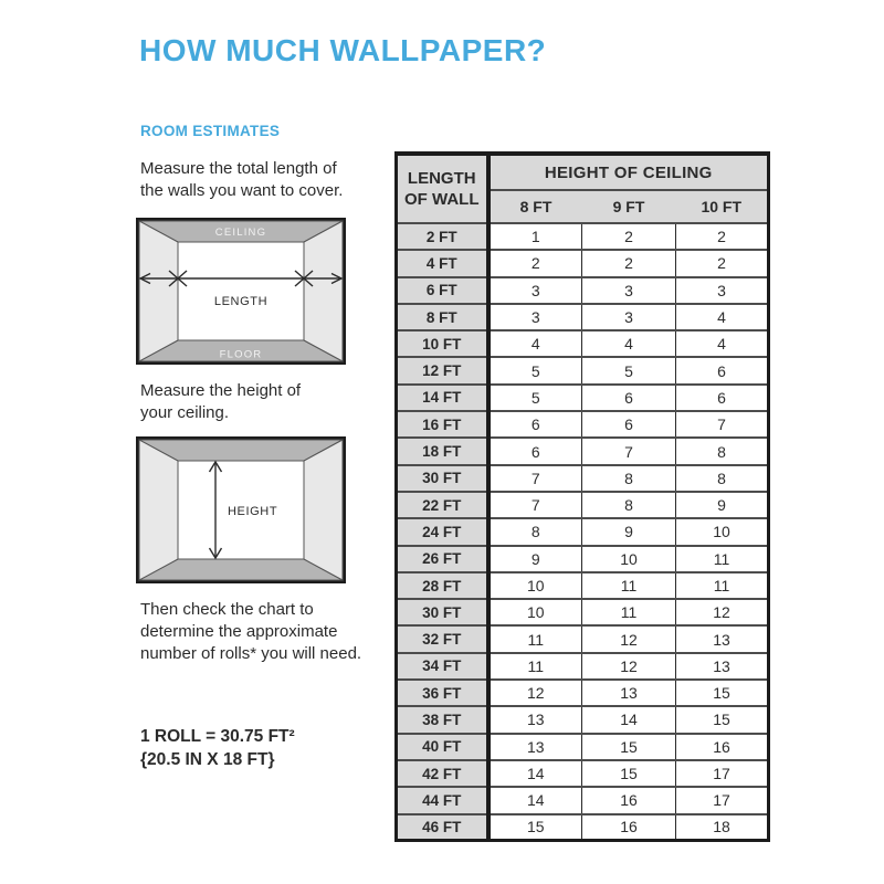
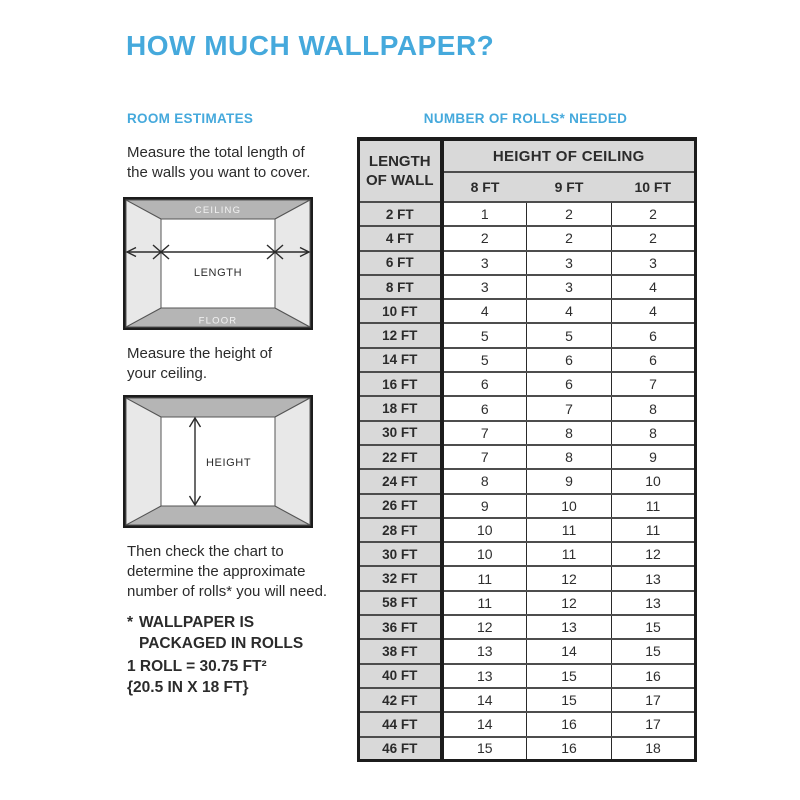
  HOW MUCH WALLPAPER?
  ROOM ESTIMATES
  Measure the total length of
  the walls you want to cover.
  CEILING
  FLOOR
  LENGTH
  Measure the height of
  your ceiling.
  HEIGHT
  Then check the chart to
  determine the approximate
  number of rolls* you will need.
+ *
+ WALLPAPER IS
+ PACKAGED IN ROLLS
  1 ROLL = 30.75 FT²
  {20.5 IN X 18 FT}
+ NUMBER OF ROLLS* NEEDED
  LENGTH OF WALL	HEIGHT OF CEILING
  8 FT	9 FT	10 FT
  2 FT	1	2	2
  4 FT	2	2	2
  6 FT	3	3	3
  8 FT	3	3	4
  10 FT	4	4	4
  12 FT	5	5	6
  14 FT	5	6	6
  16 FT	6	6	7
  18 FT	6	7	8
  30 FT	7	8	8
  22 FT	7	8	9
  24 FT	8	9	10
  26 FT	9	10	11
  28 FT	10	11	11
  30 FT	10	11	12
  32 FT	11	12	13
- 34 FT	11	12	13
+ 58 FT	11	12	13
  36 FT	12	13	15
  38 FT	13	14	15
  40 FT	13	15	16
  42 FT	14	15	17
  44 FT	14	16	17
  46 FT	15	16	18
